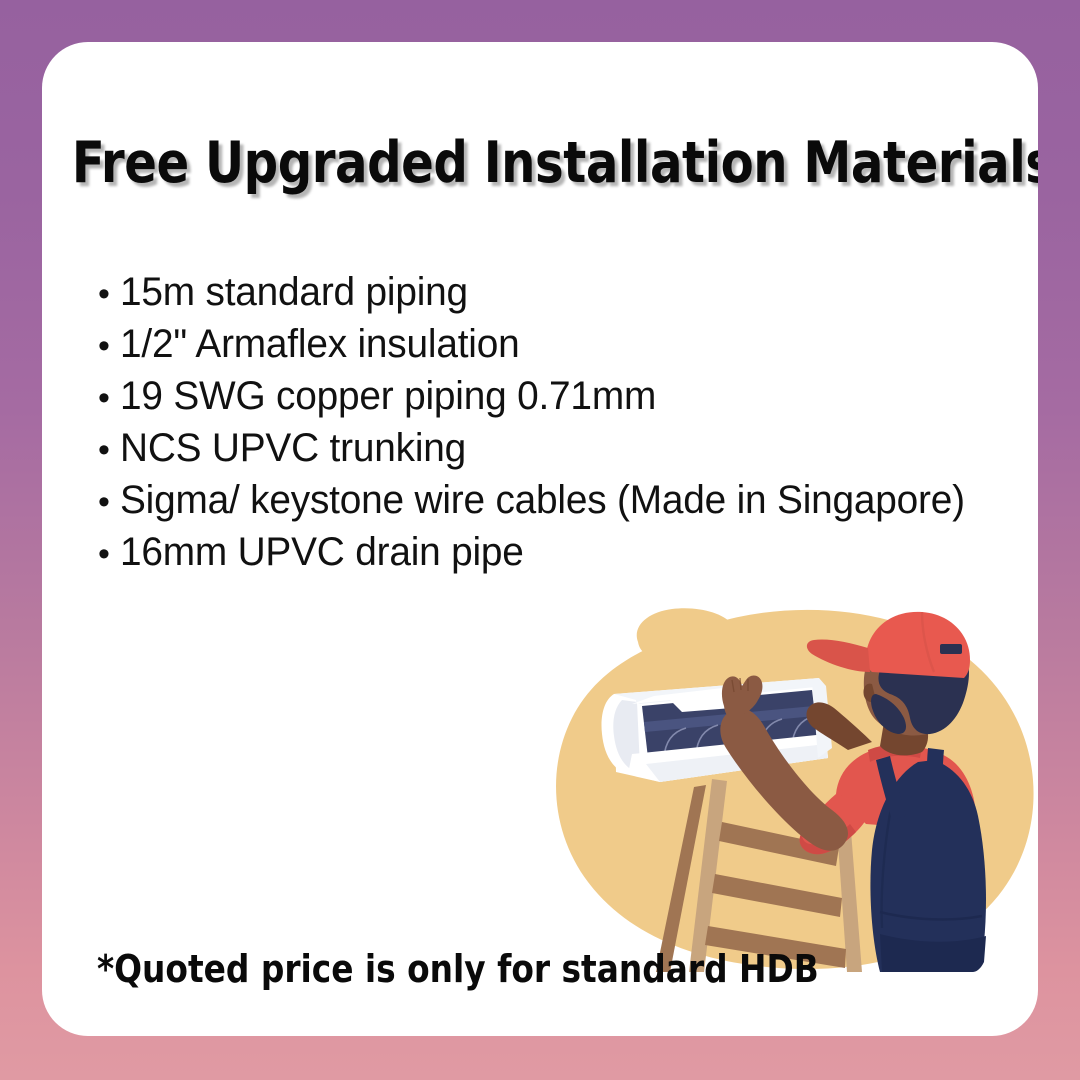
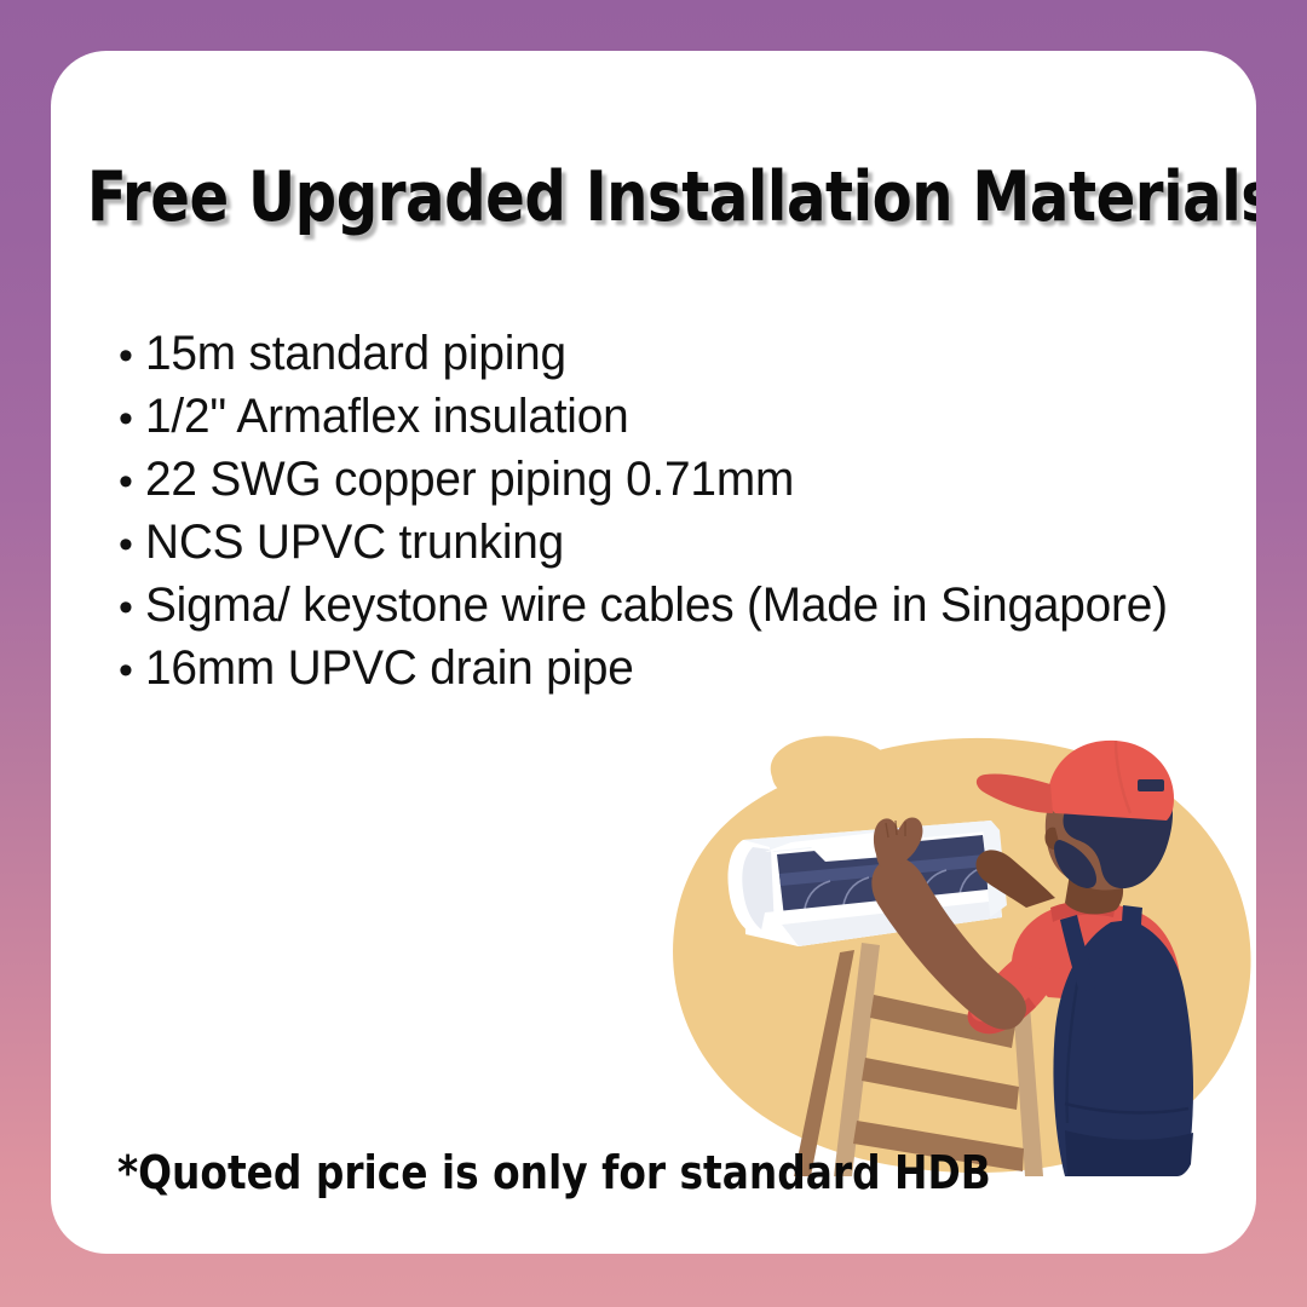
  Free Upgraded Installation Material
  •
  15m standard piping
  •
  1/2" Armaflex insulation
  •
- 19 SWG copper piping 0.71mm
+ 22 SWG copper piping 0.71mm
  •
  NCS UPVC trunking
  •
  Sigma/ keystone wire cables (Made in Singapore)
  •
  16mm UPVC drain pipe
  *Quoted price is only for standard HDB
